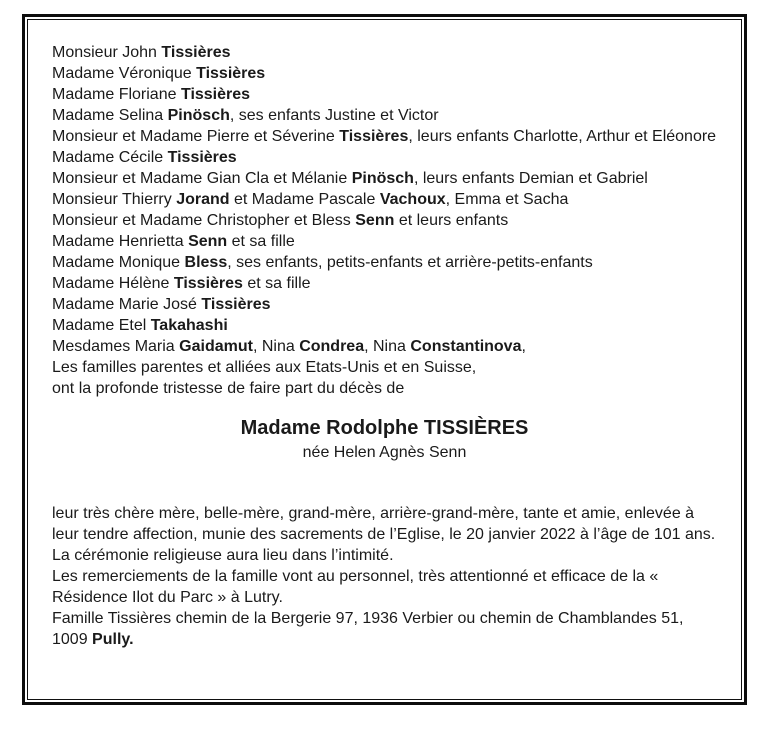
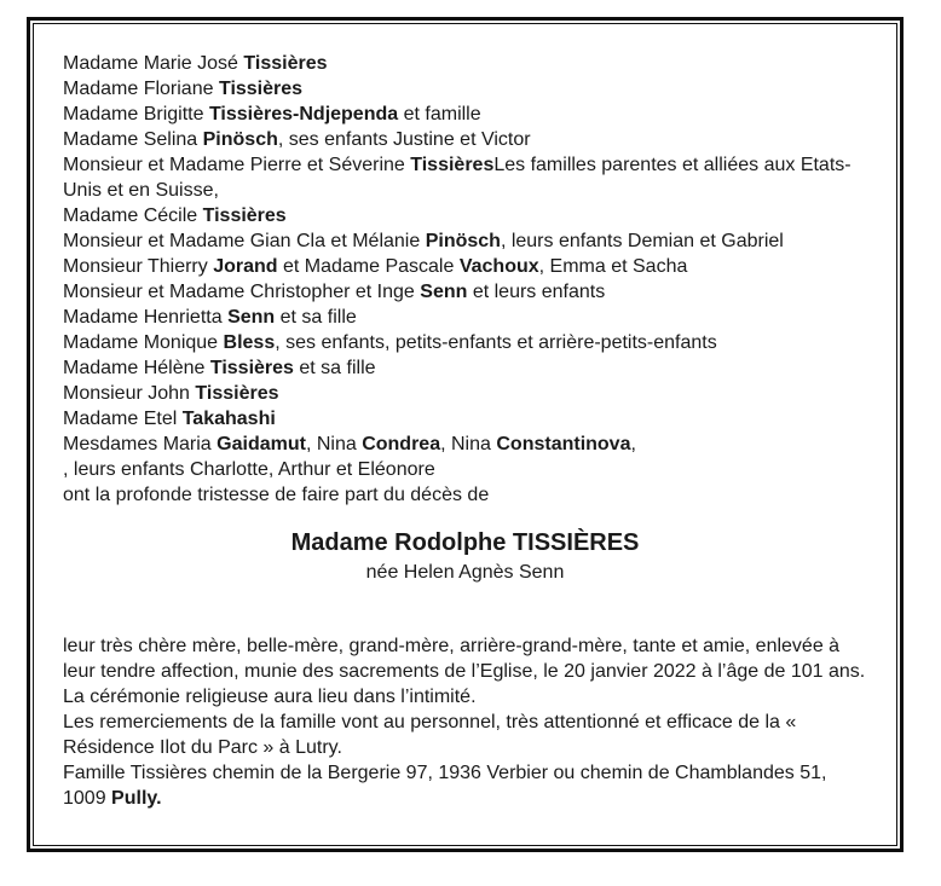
- Monsieur John Tissières
+ Madame Marie José Tissières
- Madame Véronique Tissières
  Madame Floriane Tissières
+ Madame Brigitte Tissières-Ndjependa et famille
  Madame Selina Pinösch, ses enfants Justine et Victor
- Monsieur et Madame Pierre et Séverine Tissières, leurs enfants Charlotte, Arthur et Eléonore
+ Monsieur et Madame Pierre et Séverine TissièresLes familles parentes et alliées aux Etats-Unis et en Suisse,
  Madame Cécile Tissières
  Monsieur et Madame Gian Cla et Mélanie Pinösch, leurs enfants Demian et Gabriel
  Monsieur Thierry Jorand et Madame Pascale Vachoux, Emma et Sacha
- Monsieur et Madame Christopher et Bless Senn et leurs enfants
+ Monsieur et Madame Christopher et Inge Senn et leurs enfants
  Madame Henrietta Senn et sa fille
  Madame Monique Bless, ses enfants, petits-enfants et arrière-petits-enfants
  Madame Hélène Tissières et sa fille
- Madame Marie José Tissières
+ Monsieur John Tissières
  Madame Etel Takahashi
  Mesdames Maria Gaidamut, Nina Condrea, Nina Constantinova,
- Les familles parentes et alliées aux Etats-Unis et en Suisse,
+ , leurs enfants Charlotte, Arthur et Eléonore
  ont la profonde tristesse de faire part du décès de
  Madame Rodolphe TISSIÈRES
  née Helen Agnès Senn
  leur très chère mère, belle-mère, grand-mère, arrière-grand-mère, tante et amie, enlevée à leur tendre affection, munie des sacrements de l’Eglise, le 20 janvier 2022 à l’âge de 101 ans.
  La cérémonie religieuse aura lieu dans l’intimité.
  Les remerciements de la famille vont au personnel, très attentionné et efficace de la « Résidence Ilot du Parc » à Lutry.
  Famille Tissières chemin de la Bergerie 97, 1936 Verbier ou chemin de Chamblandes 51, 1009 Pully.
